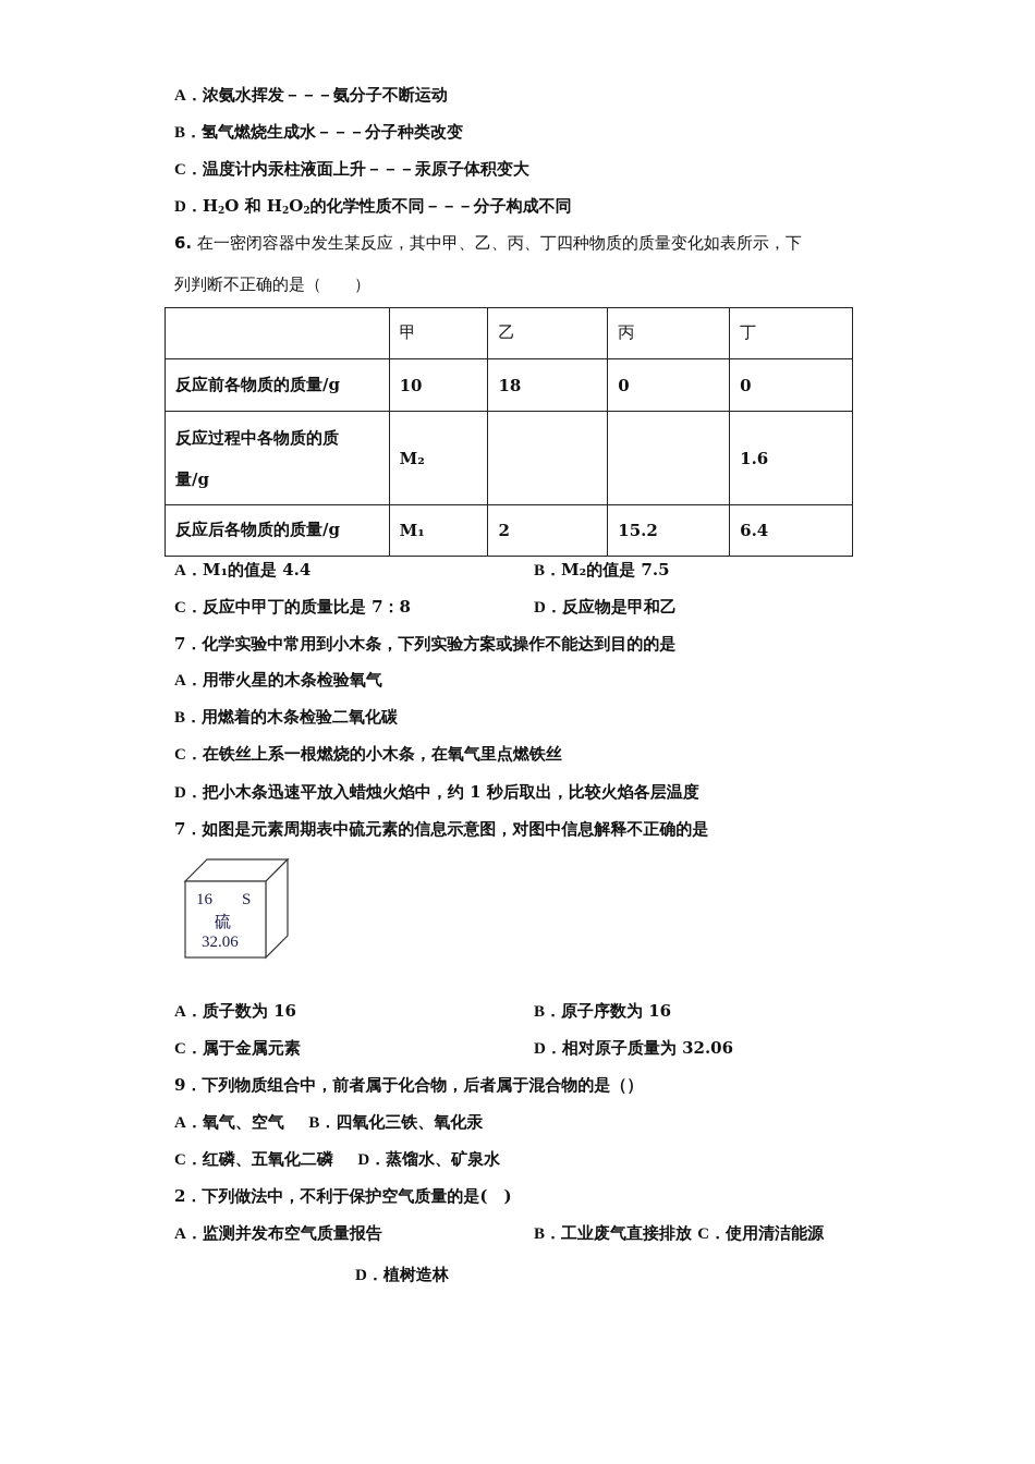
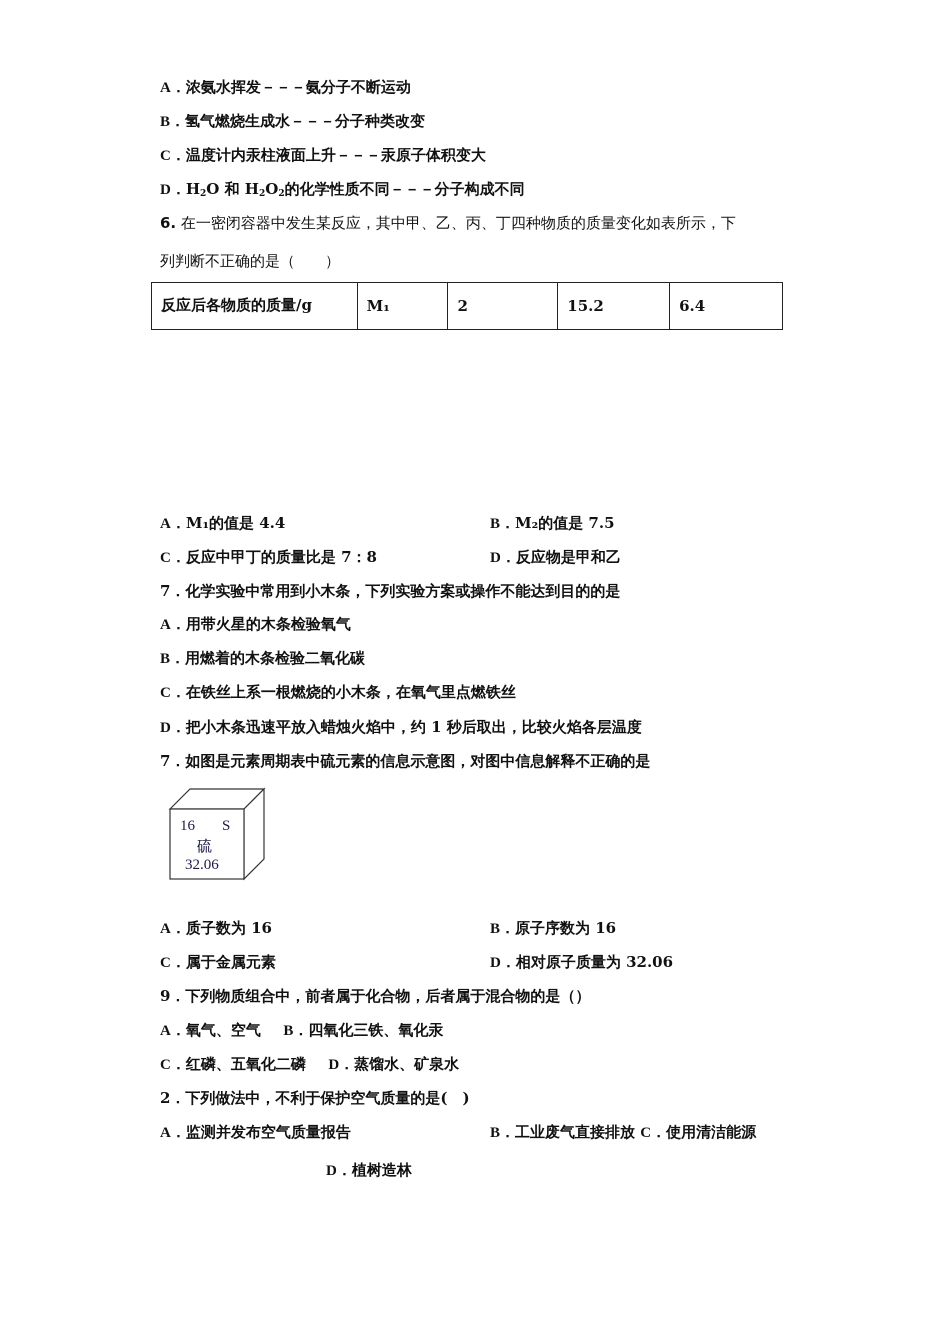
  A．浓氨水挥发－－－氨分子不断运动
  B．氢气燃烧生成水－－－分子种类改变
  C．温度计内汞柱液面上升－－－汞原子体积变大
  D．H2O 和 H2O2的化学性质不同－－－分子构成不同
  6. 在一密闭容器中发生某反应，其中甲、乙、丙、丁四种物质的质量变化如表所示，下
  列判断不正确的是（ ）
- 	甲	乙	丙	丁
- 反应前各物质的质量/g	10	18	0	0
- 反应过程中各物质的质 量/g	M₂			1.6
  反应后各物质的质量/g	M₁	2	15.2	6.4
  A．M₁的值是 4.4
  B．M₂的值是 7.5
  C．反应中甲丁的质量比是 7：8
  D．反应物是甲和乙
  7．化学实验中常用到小木条，下列实验方案或操作不能达到目的的是
  A．用带火星的木条检验氧气
  B．用燃着的木条检验二氧化碳
  C．在铁丝上系一根燃烧的小木条，在氧气里点燃铁丝
  D．把小木条迅速平放入蜡烛火焰中，约 1 秒后取出，比较火焰各层温度
  7．如图是元素周期表中硫元素的信息示意图，对图中信息解释不正确的是
  16
  S
  硫
  32.06
  A．质子数为 16
  B．原子序数为 16
  C．属于金属元素
  D．相对原子质量为 32.06
  9．下列物质组合中，前者属于化合物，后者属于混合物的是（）
  A．氧气、空气 B．四氧化三铁、氧化汞
  C．红磷、五氧化二磷 D．蒸馏水、矿泉水
  2．下列做法中，不利于保护空气质量的是( )
  A．监测并发布空气质量报告
  B．工业废气直接排放 C．使用清洁能源
  D．植树造林
